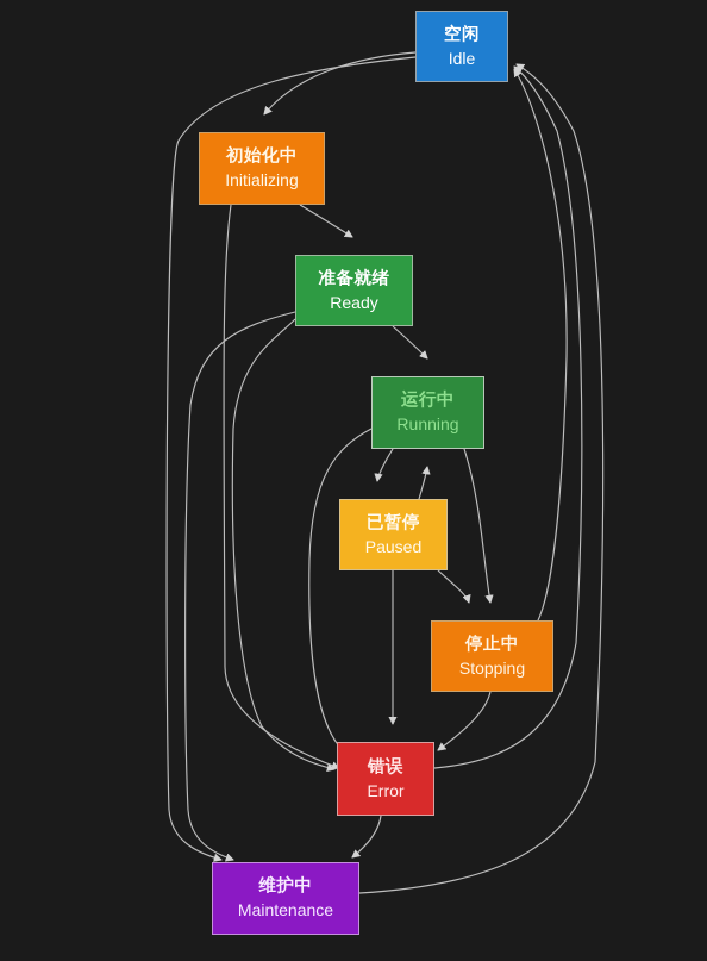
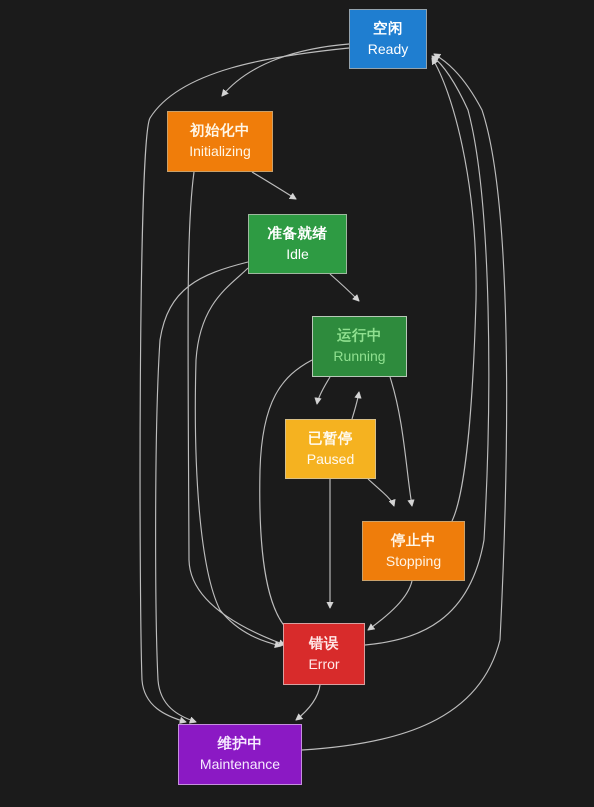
  空闲
- Idle
+ Ready
  初始化中
  Initializing
  准备就绪
- Ready
+ Idle
  运行中
  Running
  已暂停
  Paused
  停止中
  Stopping
  错误
  Error
  维护中
  Maintenance
